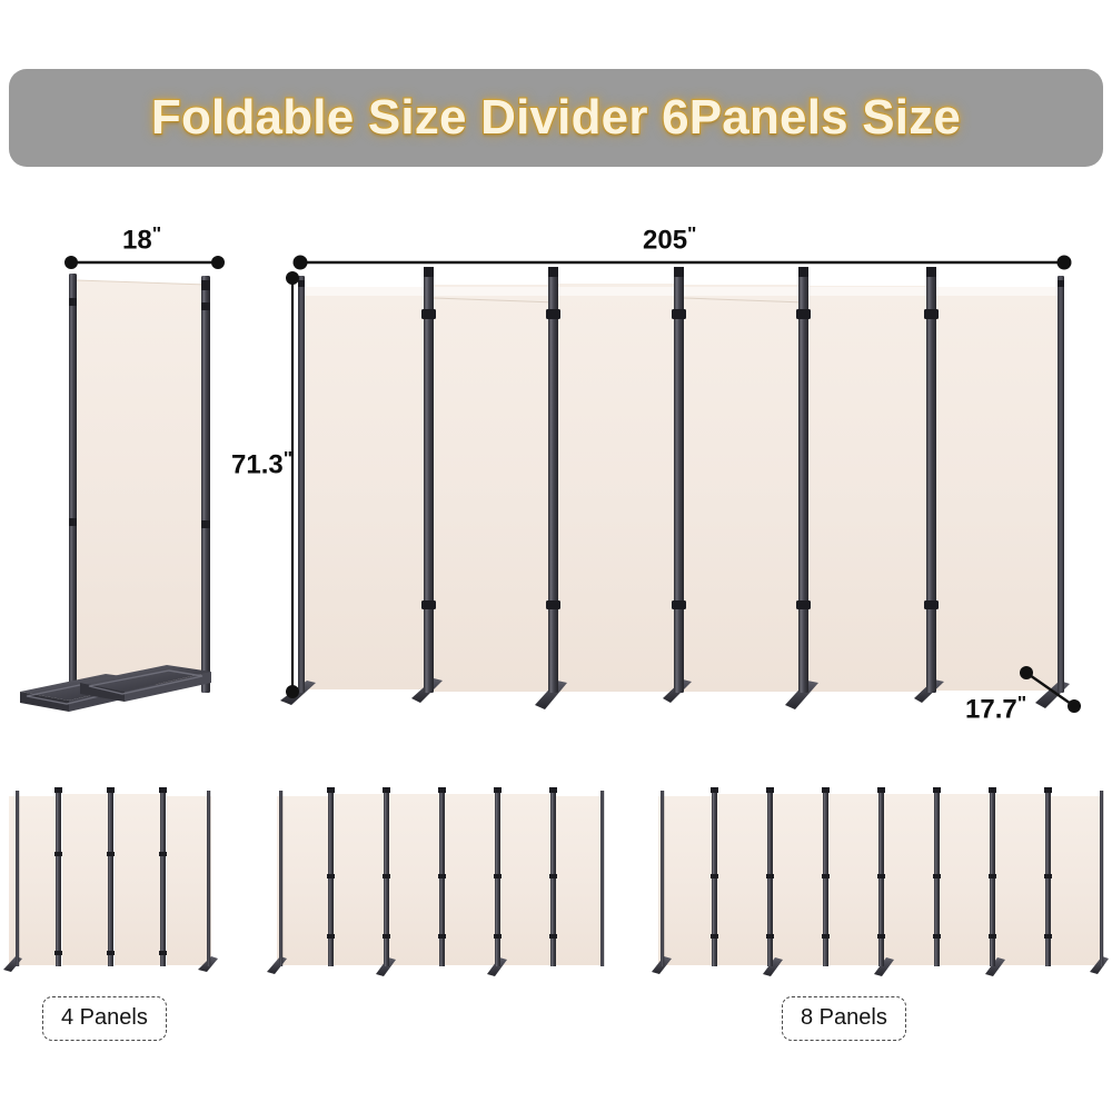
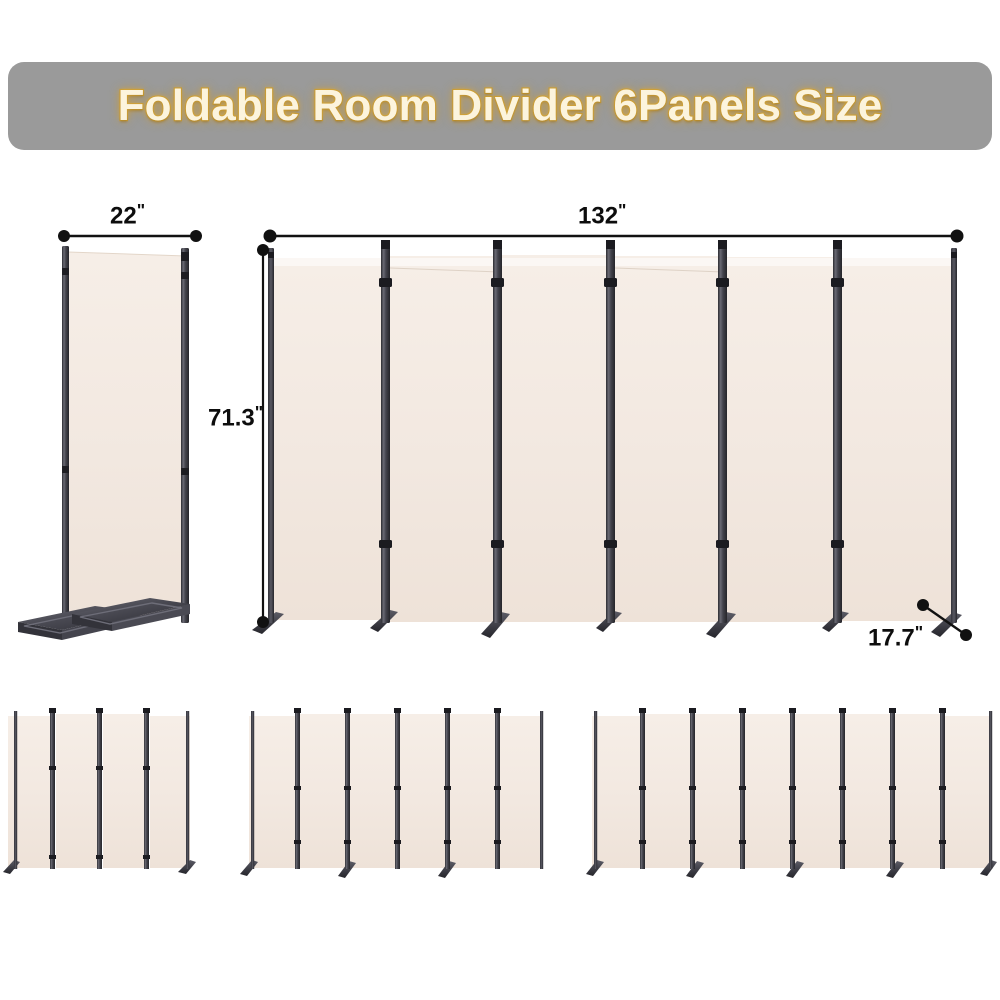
- Foldable Size Divider 6Panels Size
+ Foldable Room Divider 6Panels Size
- 18"
+ 22"
- 205"
+ 132"
  71.3"
  17.7"
- 4 Panels
- 8 Panels
